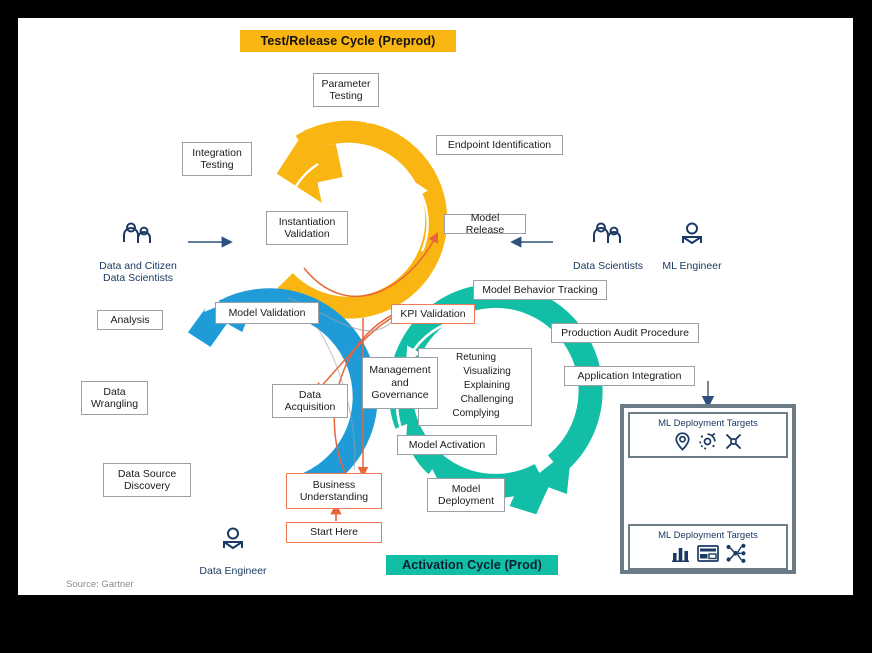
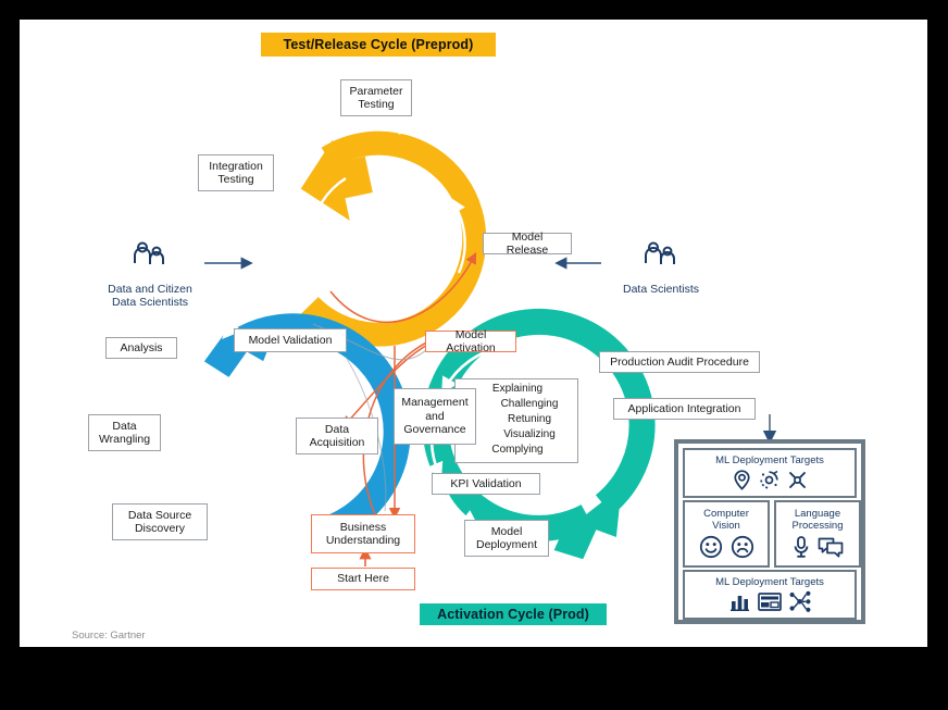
  Test/Release Cycle (Preprod)
  Activation Cycle (Prod)
  Parameter
  Testing
- Endpoint Identification
  Model Release
- Instantiation
- Validation
  Integration
  Testing
  Model Validation
  Data
  Acquisition
  Business
  Understanding
  Data Source
  Discovery
  Data
  Wrangling
  Analysis
  Start Here
- Model Behavior Tracking
  Production Audit Procedure
  Application Integration
  Model
  Deployment
- Model Activation
+ KPI Validation
  Management
  and
  Governance
- KPI Validation
+ Model Activation
- Retuning
+ Explaining
- Visualizing
+ Challenging
- Explaining
+ Retuning
- Challenging
+ Visualizing
  Complying
  Data and Citizen
  Data Scientists
  Data Scientists
- ML Engineer
- Data Engineer
  ML Deployment Targets
+ Computer
+ Vision
+ Language
+ Processing
  ML Deployment Targets
  Source: Gartner
